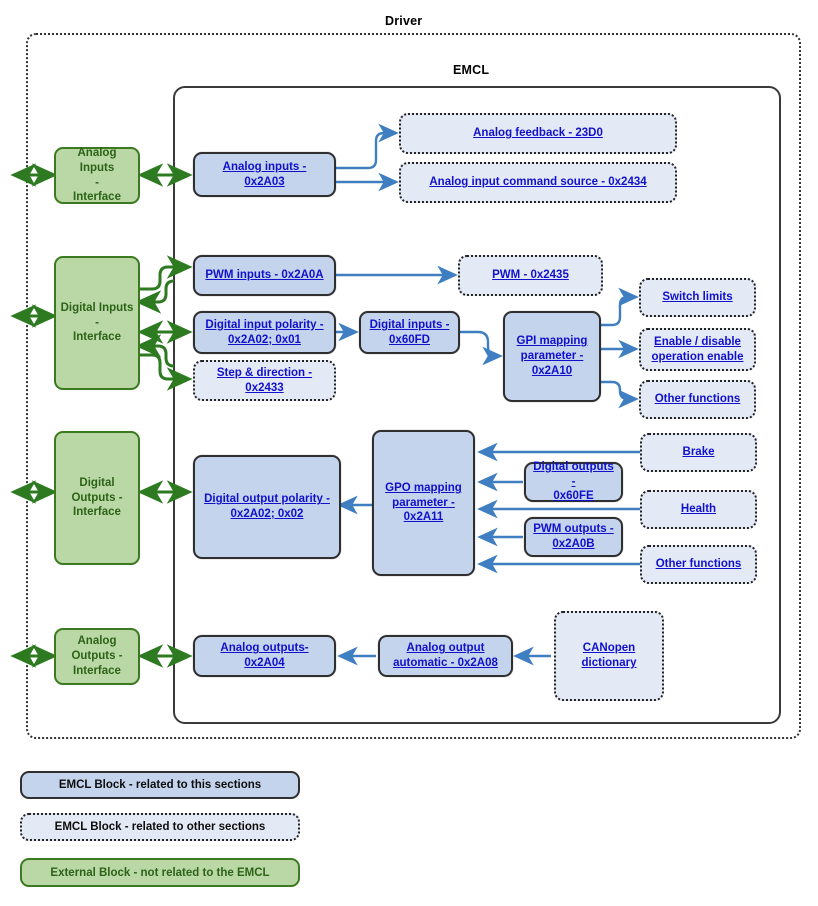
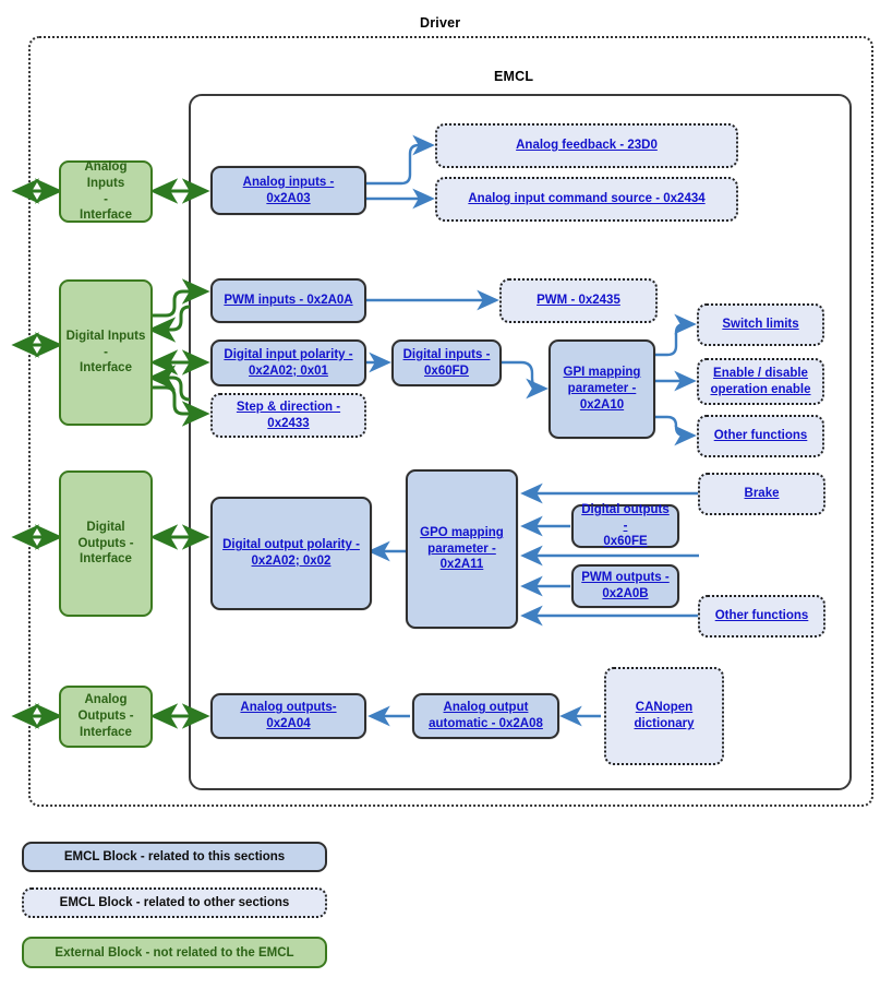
  Driver
  EMCL
  Analog Inputs
  -
  Interface
  Digital Inputs
  -
  Interface
  Digital
  Outputs -
  Interface
  Analog
  Outputs -
  Interface
  Analog inputs -
  0x2A03
  Analog feedback - 23D0
  Analog input command source - 0x2434
  PWM inputs - 0x2A0A
  PWM - 0x2435
  Digital input polarity -
  0x2A02; 0x01
  Digital inputs -
  0x60FD
  Step & direction -
  0x2433
  GPI mapping
  parameter -
  0x2A10
  Switch limits
  Enable / disable
  operation enable
  Other functions
  Digital output polarity -
  0x2A02; 0x02
  GPO mapping
  parameter -
  0x2A11
  Brake
  Digital outputs -
  0x60FE
- Health
  PWM outputs -
  0x2A0B
  Other functions
  Analog outputs-
  0x2A04
  Analog output
  automatic - 0x2A08
  CANopen
  dictionary
  EMCL Block - related to this sections
  EMCL Block - related to other sections
  External Block - not related to the EMCL
